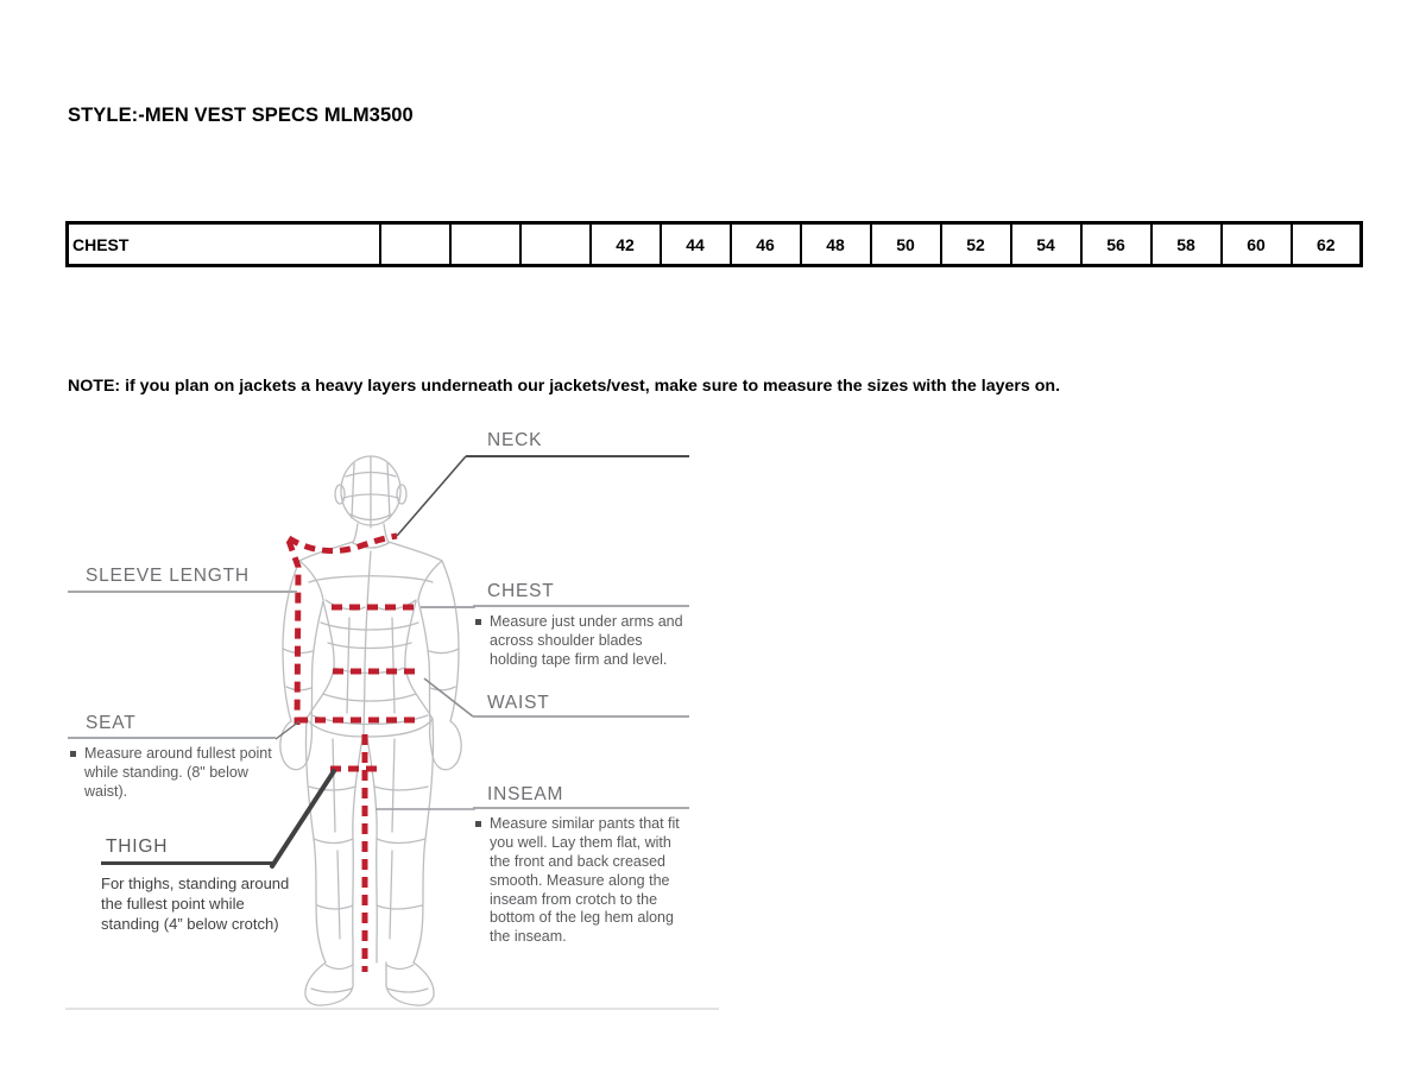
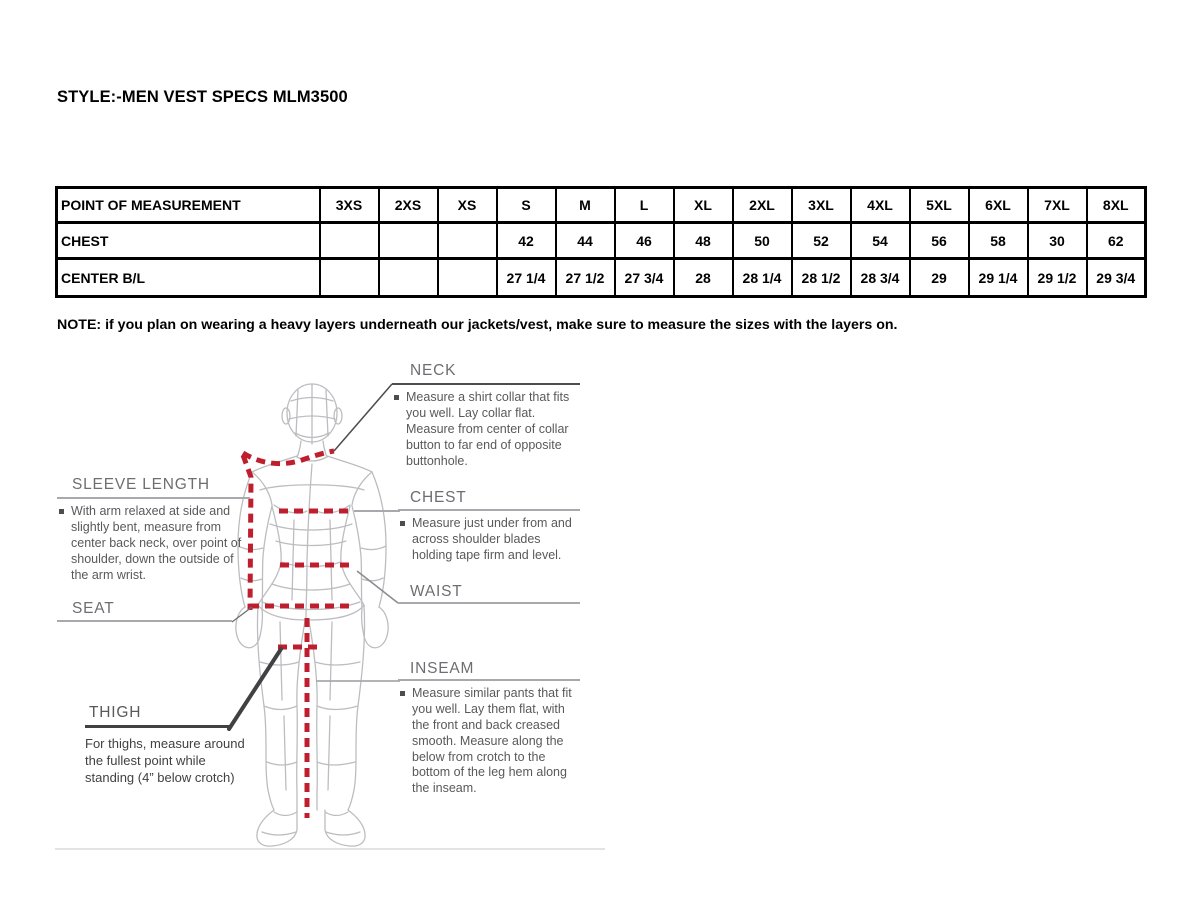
  STYLE:-MEN VEST SPECS MLM3500
+ POINT OF MEASUREMENT	3XS	2XS	XS	S	M	L	XL	2XL	3XL	4XL	5XL	6XL	7XL	8XL
- CHEST				42	44	46	48	50	52	54	56	58	60	62
+ CHEST				42	44	46	48	50	52	54	56	58	30	62
+ CENTER B/L				27 1/4	27 1/2	27 3/4	28	28 1/4	28 1/2	28 3/4	29	29 1/4	29 1/2	29 3/4
- NOTE: if you plan on jackets a heavy layers underneath our jackets/vest, make sure to measure the sizes with the layers on.
+ NOTE: if you plan on wearing a heavy layers underneath our jackets/vest, make sure to measure the sizes with the layers on.
  NECK
+ Measure a shirt collar that fits you well. Lay collar flat. Measure from center of collar button to far end of opposite buttonhole.
  CHEST
- Measure just under arms and across shoulder blades holding tape firm and level.
+ Measure just under from and across shoulder blades holding tape firm and level.
  WAIST
  INSEAM
- Measure similar pants that fit you well. Lay them flat, with the front and back creased smooth. Measure along the inseam from crotch to the bottom of the leg hem along the inseam.
+ Measure similar pants that fit you well. Lay them flat, with the front and back creased smooth. Measure along the below from crotch to the bottom of the leg hem along the inseam.
  SLEEVE LENGTH
+ With arm relaxed at side and slightly bent, measure from center back neck, over point of shoulder, down the outside of the arm wrist.
  SEAT
- Measure around fullest point while standing. (8" below waist).
  THIGH
- For thighs, standing around the fullest point while standing (4” below crotch)
+ For thighs, measure around the fullest point while standing (4” below crotch)
